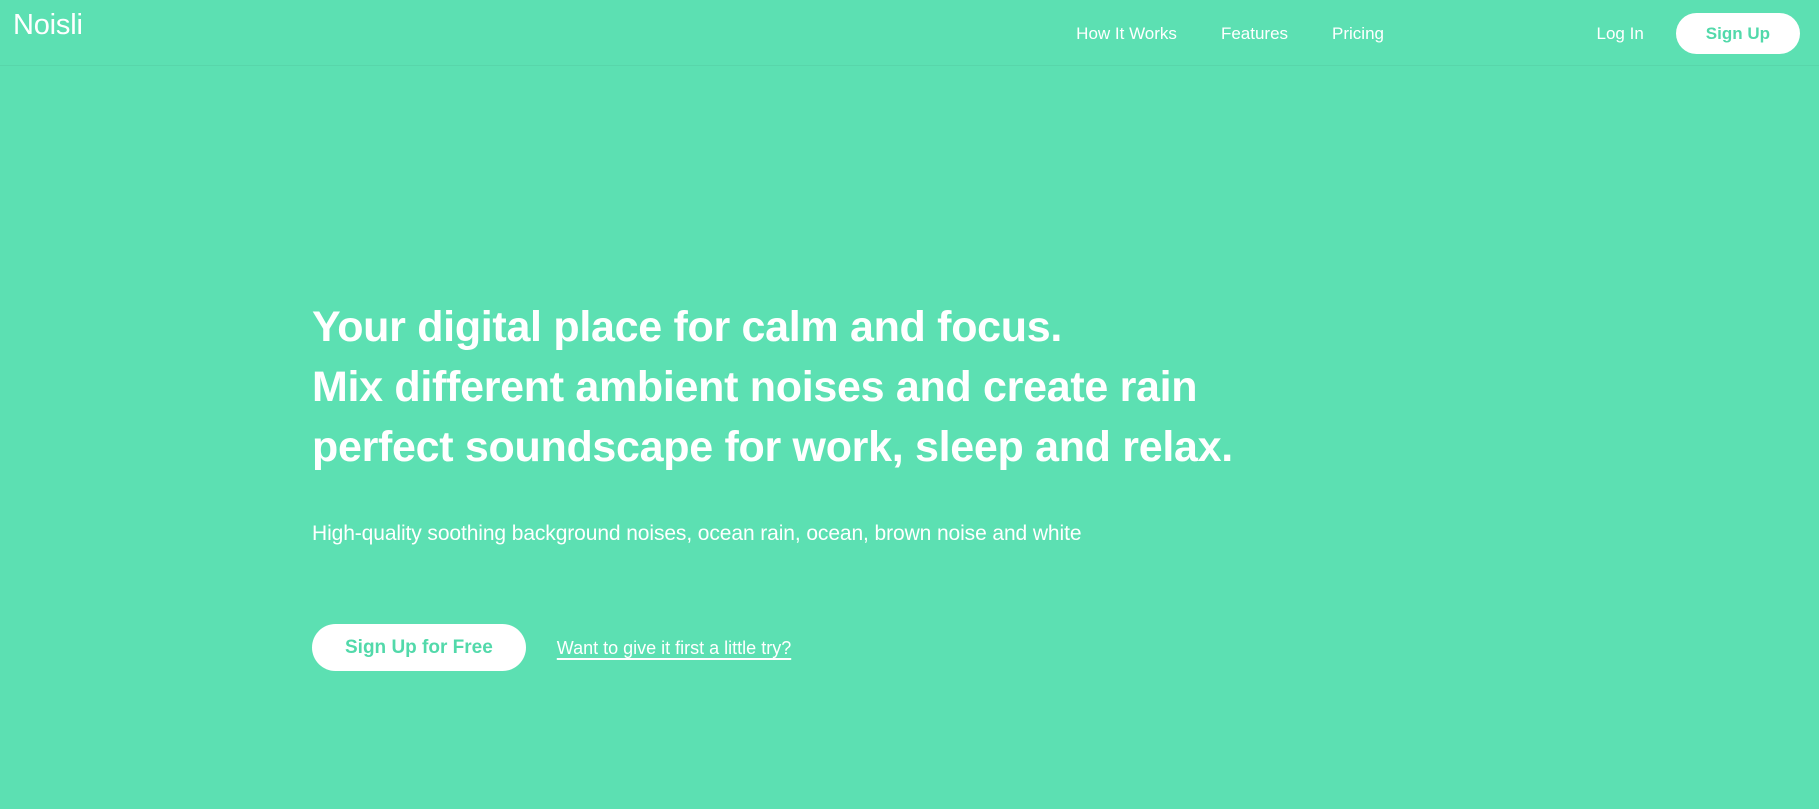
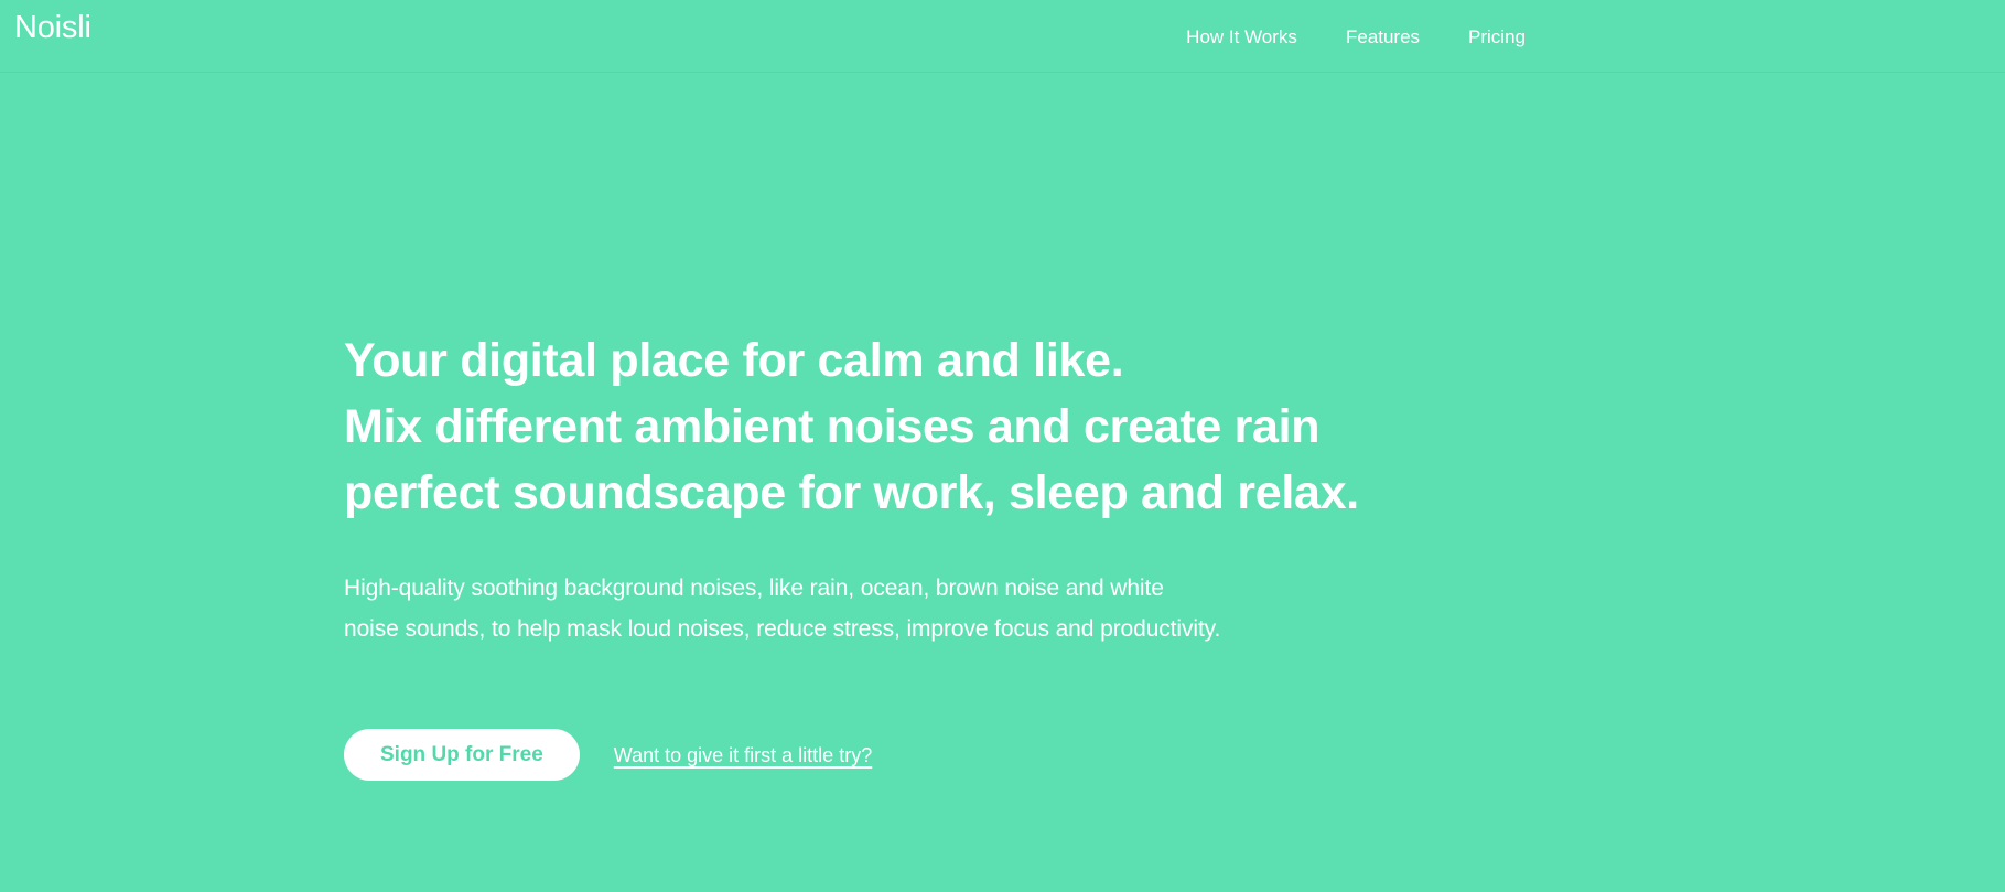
  Noisli
  How It Works
  Features
  Pricing
- Log In
- Sign Up
- Your digital place for calm and focus.
+ Your digital place for calm and like.
  Mix different ambient noises and create rain
  perfect soundscape for work, sleep and relax.
- High-quality soothing background noises, ocean rain, ocean, brown noise and white
+ High-quality soothing background noises, like rain, ocean, brown noise and white
+ noise sounds, to help mask loud noises, reduce stress, improve focus and productivity.
  Sign Up for Free
  Want to give it first a little try?
